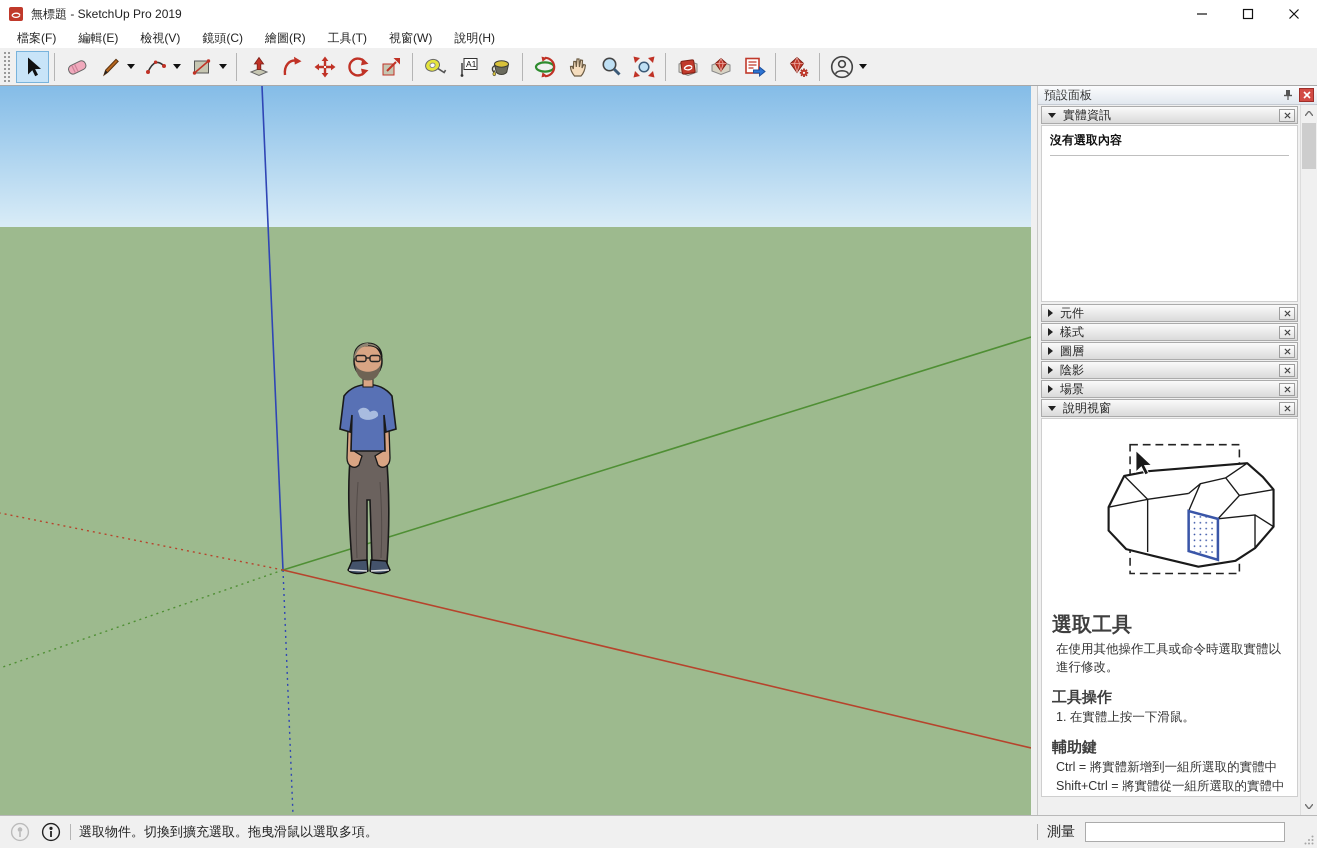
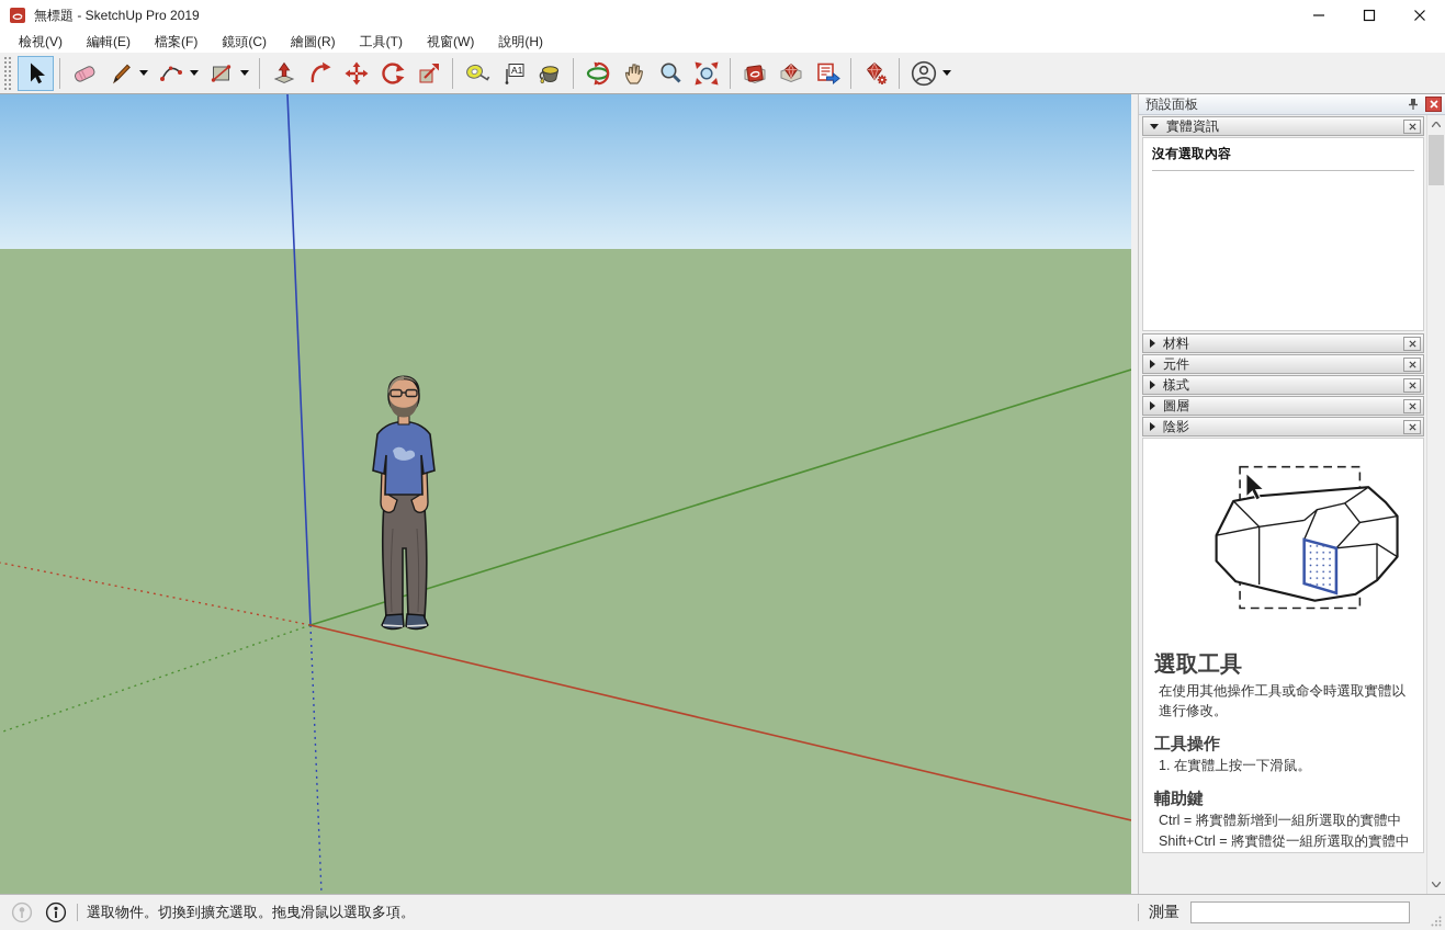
  無標題 - SketchUp Pro 2019
- 檔案(F)
+ 檢視(V)
  編輯(E)
- 檢視(V)
+ 檔案(F)
  鏡頭(C)
  繪圖(R)
  工具(T)
  視窗(W)
  說明(H)
  A1
  預設面板
  實體資訊
  沒有選取內容
+ 材料
  元件
  樣式
  圖層
  陰影
- 場景
- 說明視窗
  選取工具
  在使用其他操作工具或命令時選取實體以進行修改。
  工具操作
  1. 在實體上按一下滑鼠。
  輔助鍵
  Ctrl = 將實體新增到一組所選取的實體中
  Shift+Ctrl = 將實體從一組所選取的實體中
  選取物件。切換到擴充選取。拖曳滑鼠以選取多項。
  測量
